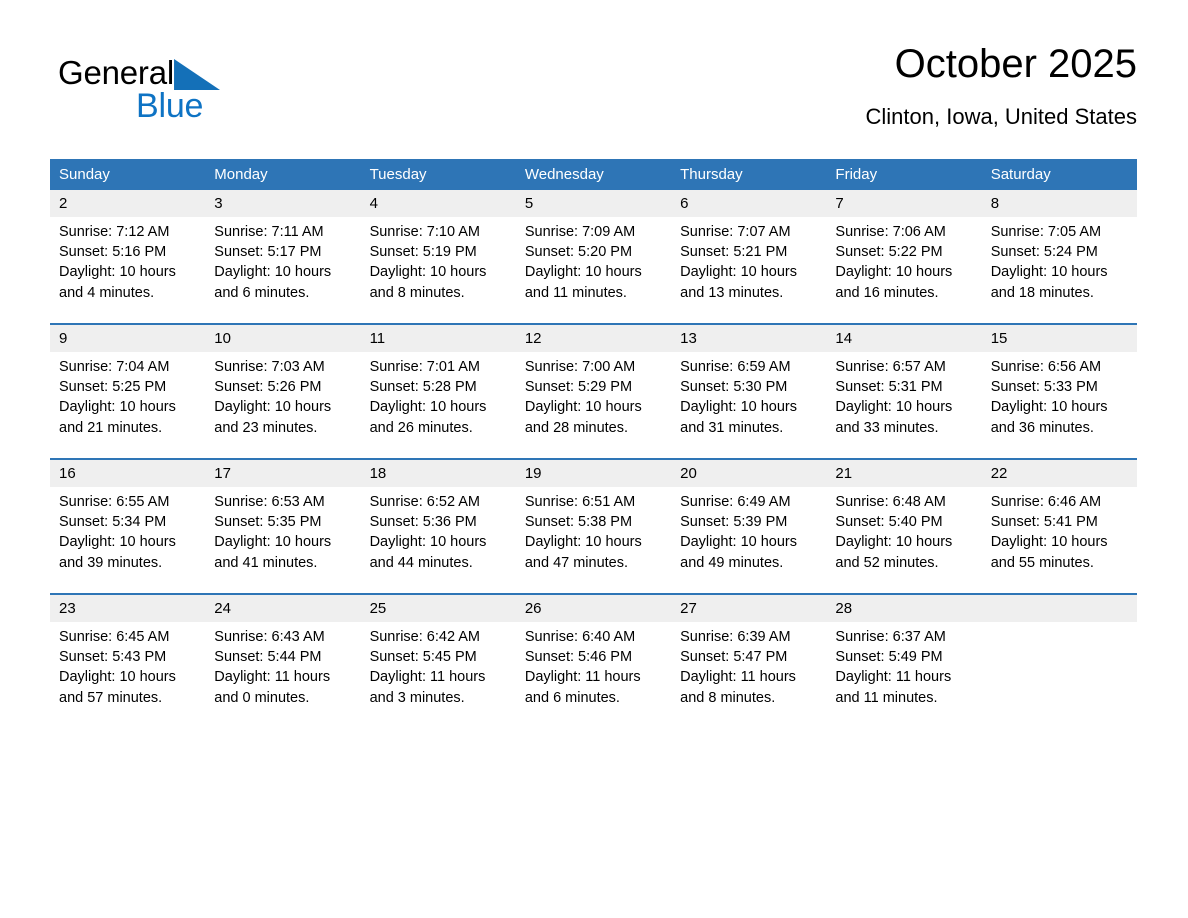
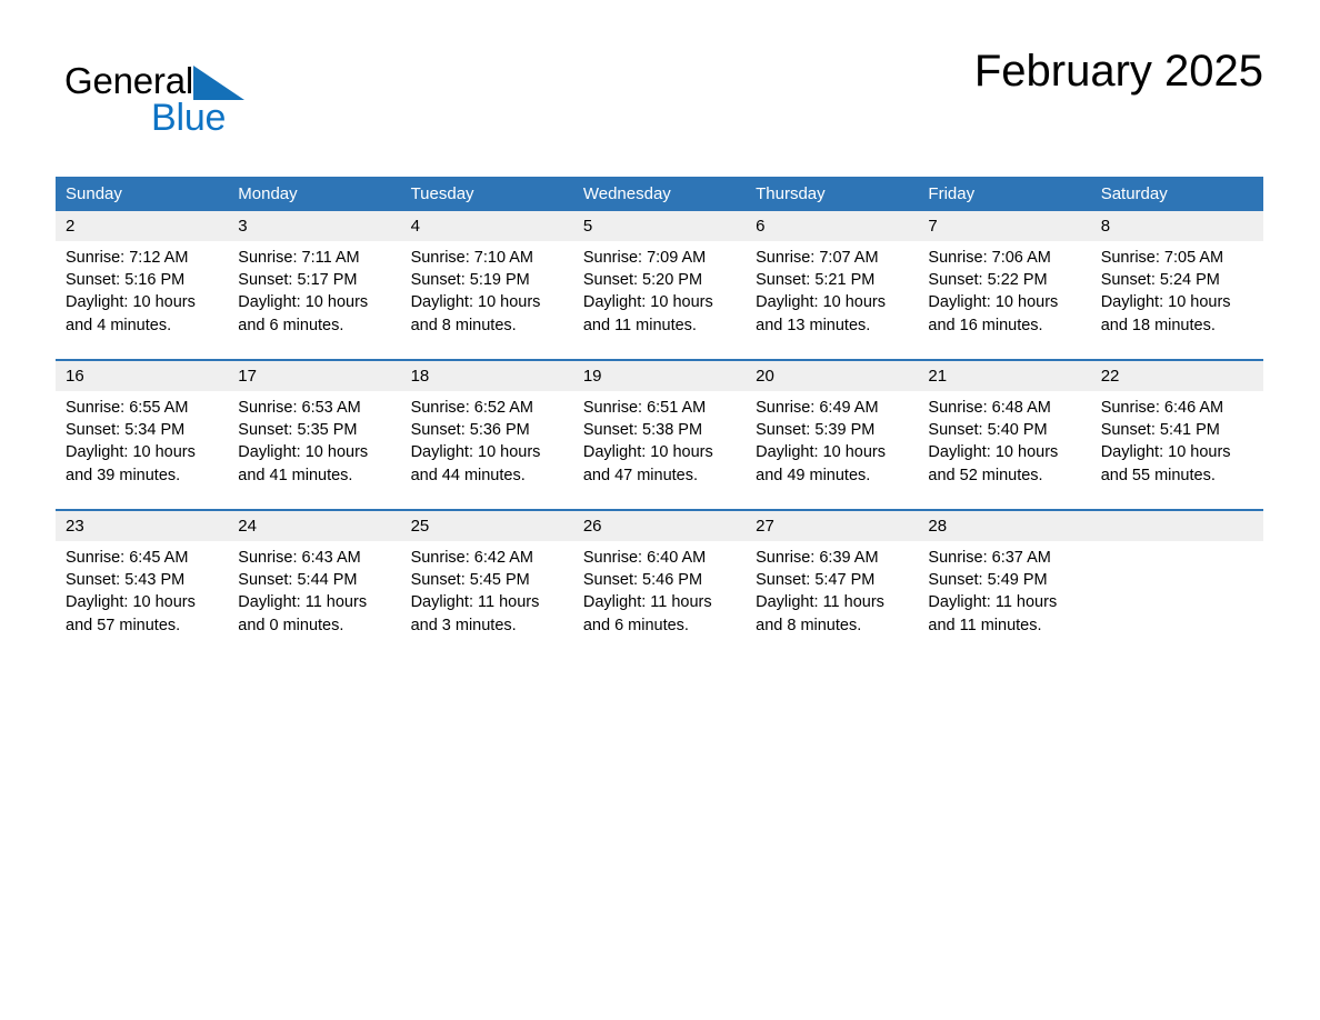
  General
  Blue
- October 2025
+ February 2025
- Clinton, Iowa, United States
  Sunday	Monday	Tuesday	Wednesday	Thursday	Friday	Saturday
  2Sunrise: 7:12 AMSunset: 5:16 PMDaylight: 10 hoursand 4 minutes.	3Sunrise: 7:11 AMSunset: 5:17 PMDaylight: 10 hoursand 6 minutes.	4Sunrise: 7:10 AMSunset: 5:19 PMDaylight: 10 hoursand 8 minutes.	5Sunrise: 7:09 AMSunset: 5:20 PMDaylight: 10 hoursand 11 minutes.	6Sunrise: 7:07 AMSunset: 5:21 PMDaylight: 10 hoursand 13 minutes.	7Sunrise: 7:06 AMSunset: 5:22 PMDaylight: 10 hoursand 16 minutes.	8Sunrise: 7:05 AMSunset: 5:24 PMDaylight: 10 hoursand 18 minutes.
- 9Sunrise: 7:04 AMSunset: 5:25 PMDaylight: 10 hoursand 21 minutes.	10Sunrise: 7:03 AMSunset: 5:26 PMDaylight: 10 hoursand 23 minutes.	11Sunrise: 7:01 AMSunset: 5:28 PMDaylight: 10 hoursand 26 minutes.	12Sunrise: 7:00 AMSunset: 5:29 PMDaylight: 10 hoursand 28 minutes.	13Sunrise: 6:59 AMSunset: 5:30 PMDaylight: 10 hoursand 31 minutes.	14Sunrise: 6:57 AMSunset: 5:31 PMDaylight: 10 hoursand 33 minutes.	15Sunrise: 6:56 AMSunset: 5:33 PMDaylight: 10 hoursand 36 minutes.
  16Sunrise: 6:55 AMSunset: 5:34 PMDaylight: 10 hoursand 39 minutes.	17Sunrise: 6:53 AMSunset: 5:35 PMDaylight: 10 hoursand 41 minutes.	18Sunrise: 6:52 AMSunset: 5:36 PMDaylight: 10 hoursand 44 minutes.	19Sunrise: 6:51 AMSunset: 5:38 PMDaylight: 10 hoursand 47 minutes.	20Sunrise: 6:49 AMSunset: 5:39 PMDaylight: 10 hoursand 49 minutes.	21Sunrise: 6:48 AMSunset: 5:40 PMDaylight: 10 hoursand 52 minutes.	22Sunrise: 6:46 AMSunset: 5:41 PMDaylight: 10 hoursand 55 minutes.
  23Sunrise: 6:45 AMSunset: 5:43 PMDaylight: 10 hoursand 57 minutes.	24Sunrise: 6:43 AMSunset: 5:44 PMDaylight: 11 hoursand 0 minutes.	25Sunrise: 6:42 AMSunset: 5:45 PMDaylight: 11 hoursand 3 minutes.	26Sunrise: 6:40 AMSunset: 5:46 PMDaylight: 11 hoursand 6 minutes.	27Sunrise: 6:39 AMSunset: 5:47 PMDaylight: 11 hoursand 8 minutes.	28Sunrise: 6:37 AMSunset: 5:49 PMDaylight: 11 hoursand 11 minutes.
